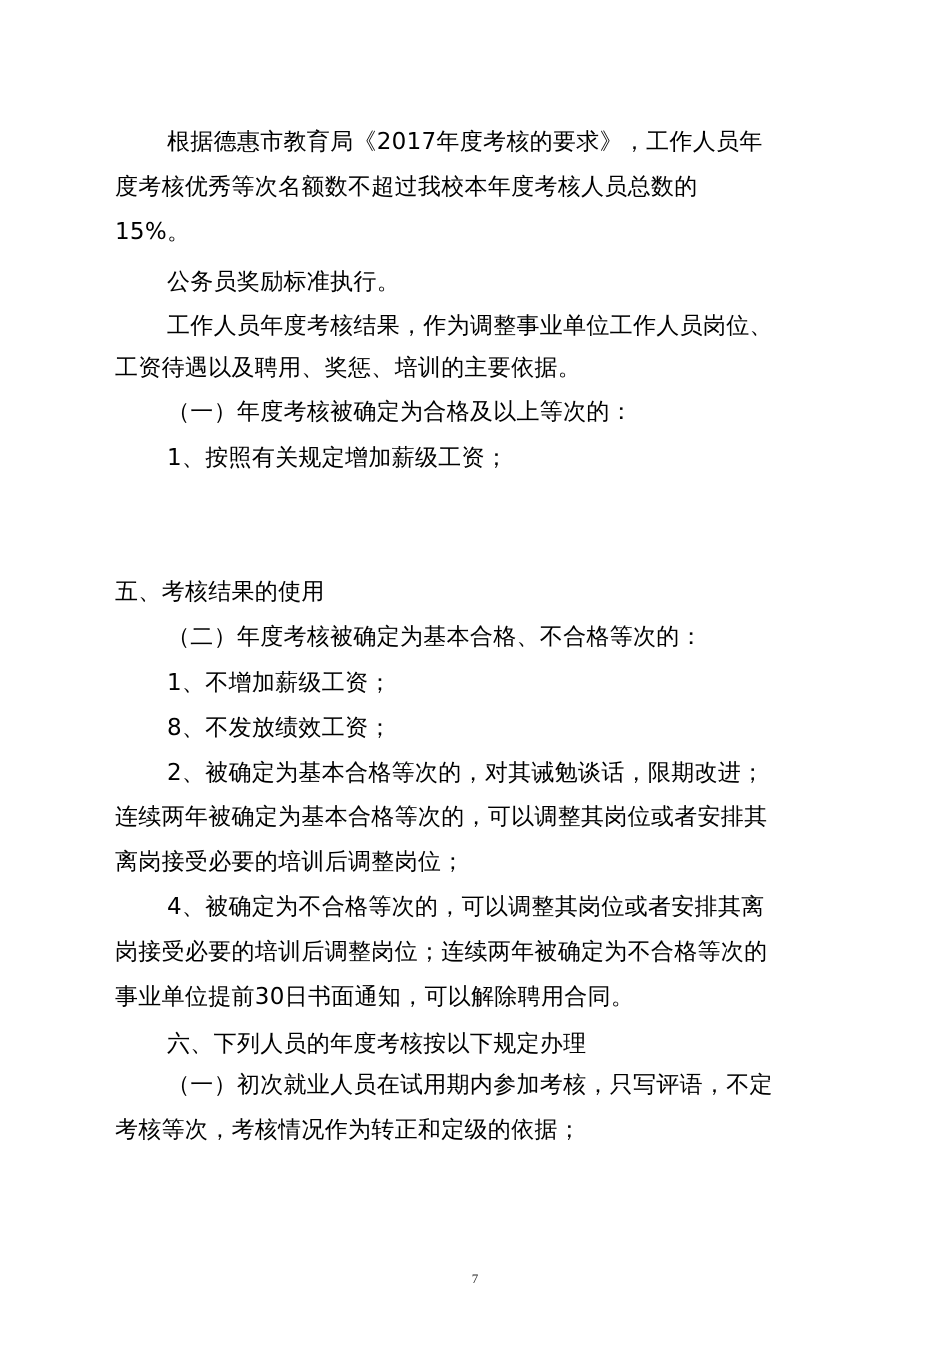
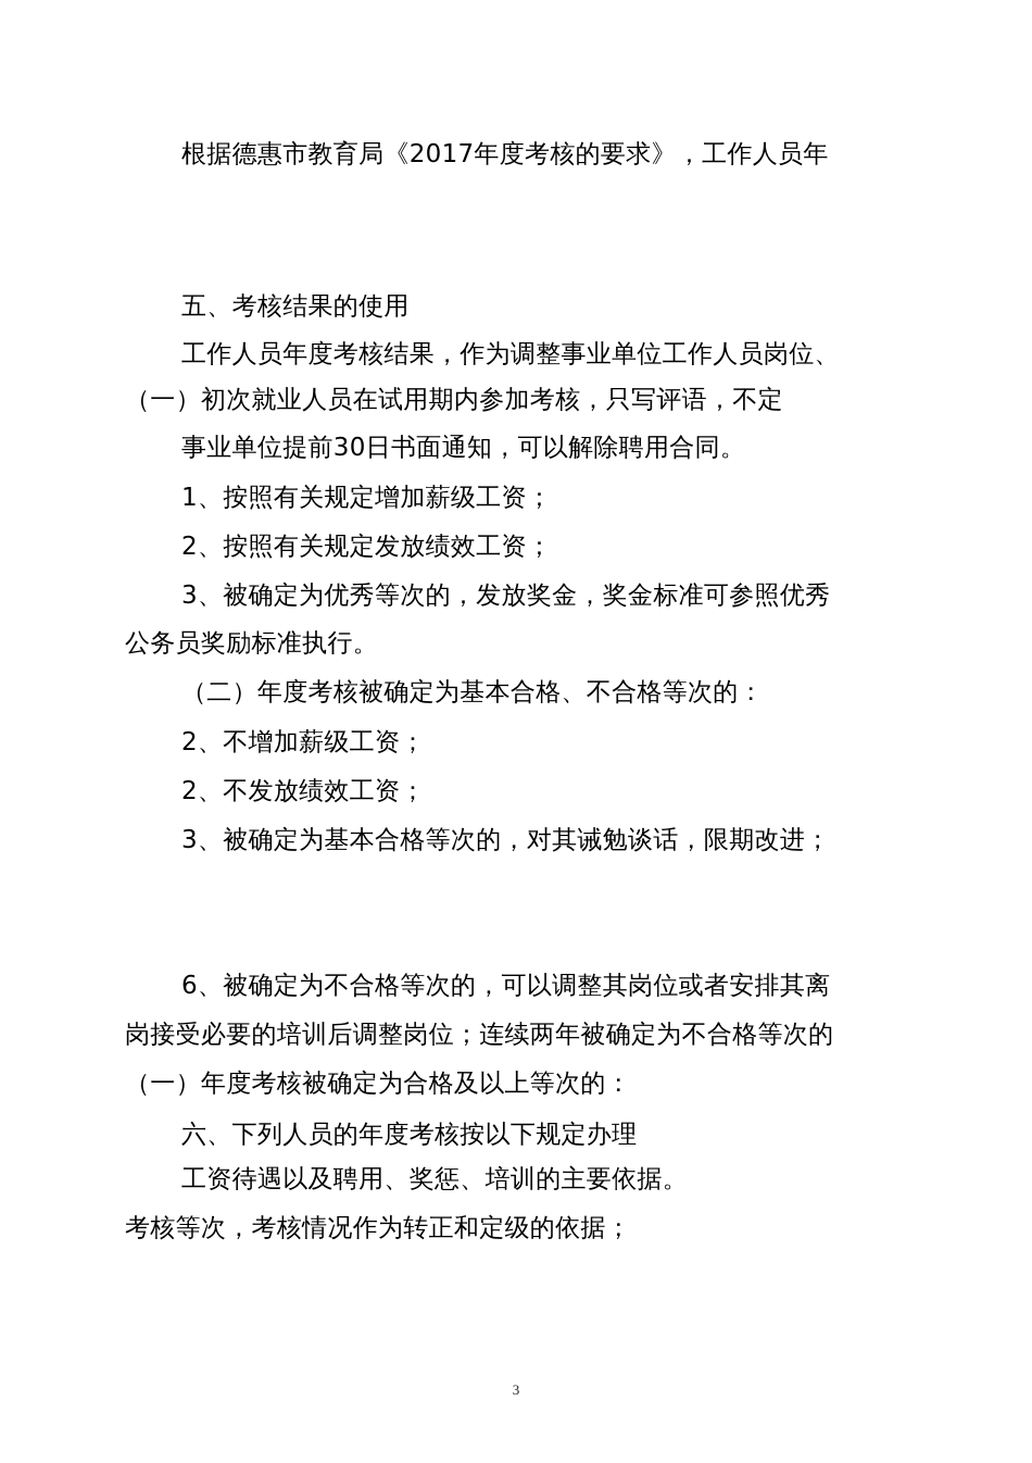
  根据德惠市教育局《2017年度考核的要求》，工作人员年
- 度考核优秀等次名额数不超过我校本年度考核人员总数的
- 15%。
- 公务员奖励标准执行。
+ 五、考核结果的使用
  工作人员年度考核结果，作为调整事业单位工作人员岗位、
- 工资待遇以及聘用、奖惩、培训的主要依据。
+ （一）初次就业人员在试用期内参加考核，只写评语，不定
- （一）年度考核被确定为合格及以上等次的：
+ 事业单位提前30日书面通知，可以解除聘用合同。
  1、按照有关规定增加薪级工资；
+ 2、按照有关规定发放绩效工资；
+ 3、被确定为优秀等次的，发放奖金，奖金标准可参照优秀
- 五、考核结果的使用
+ 公务员奖励标准执行。
  （二）年度考核被确定为基本合格、不合格等次的：
- 1、不增加薪级工资；
+ 2、不增加薪级工资；
- 8、不发放绩效工资；
+ 2、不发放绩效工资；
- 2、被确定为基本合格等次的，对其诫勉谈话，限期改进；
+ 3、被确定为基本合格等次的，对其诫勉谈话，限期改进；
- 连续两年被确定为基本合格等次的，可以调整其岗位或者安排其
- 离岗接受必要的培训后调整岗位；
- 4、被确定为不合格等次的，可以调整其岗位或者安排其离
+ 6、被确定为不合格等次的，可以调整其岗位或者安排其离
  岗接受必要的培训后调整岗位；连续两年被确定为不合格等次的
- 事业单位提前30日书面通知，可以解除聘用合同。
+ （一）年度考核被确定为合格及以上等次的：
  六、下列人员的年度考核按以下规定办理
- （一）初次就业人员在试用期内参加考核，只写评语，不定
+ 工资待遇以及聘用、奖惩、培训的主要依据。
  考核等次，考核情况作为转正和定级的依据；
- 7
+ 3
